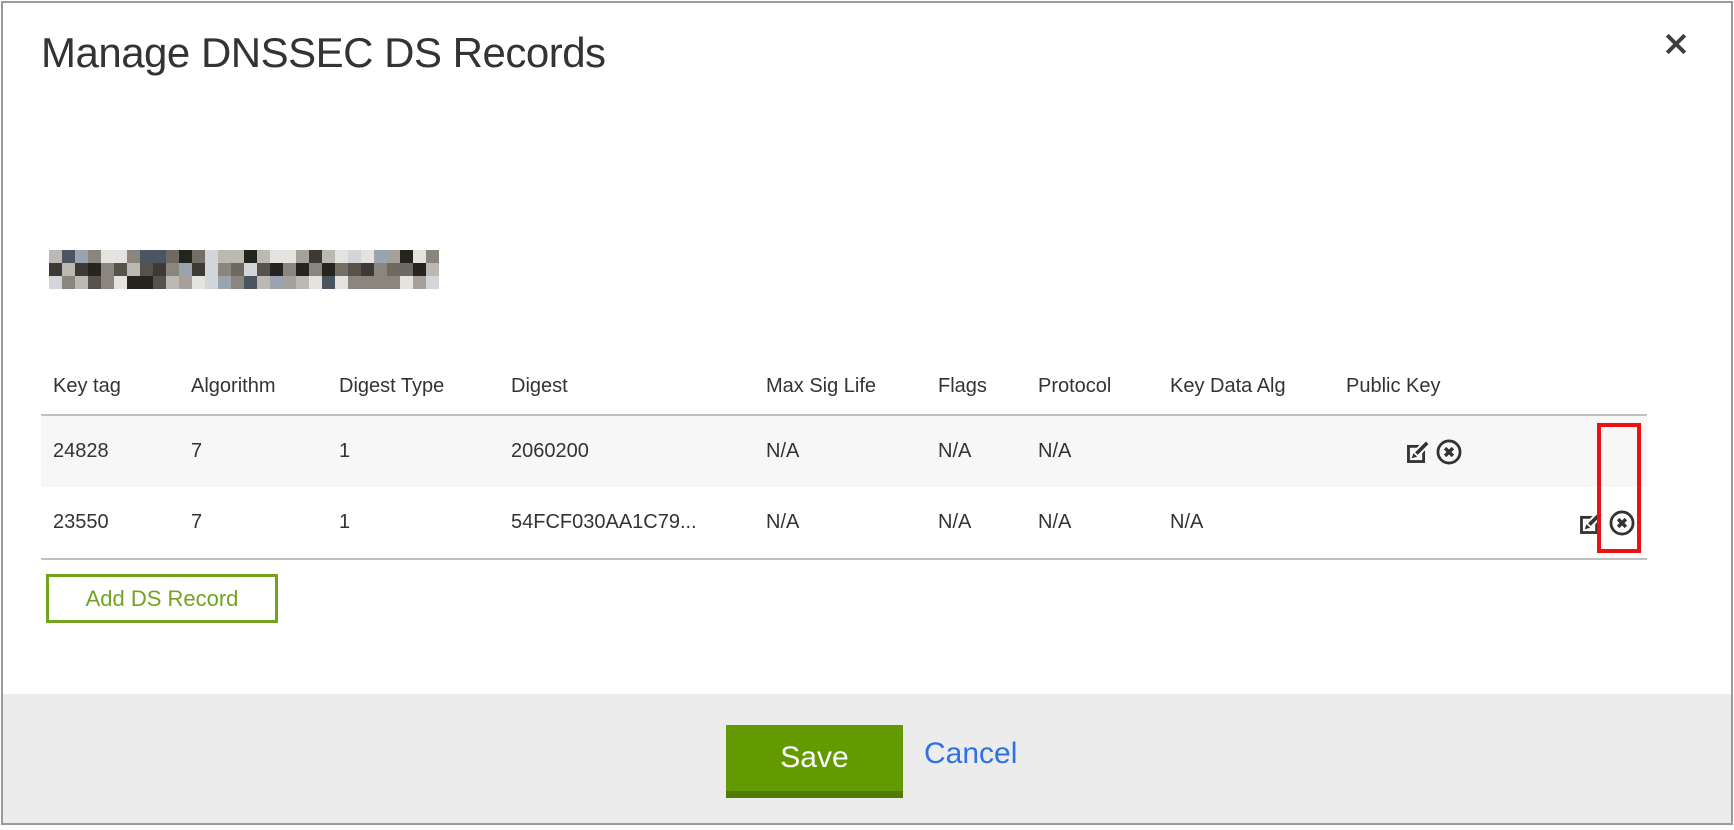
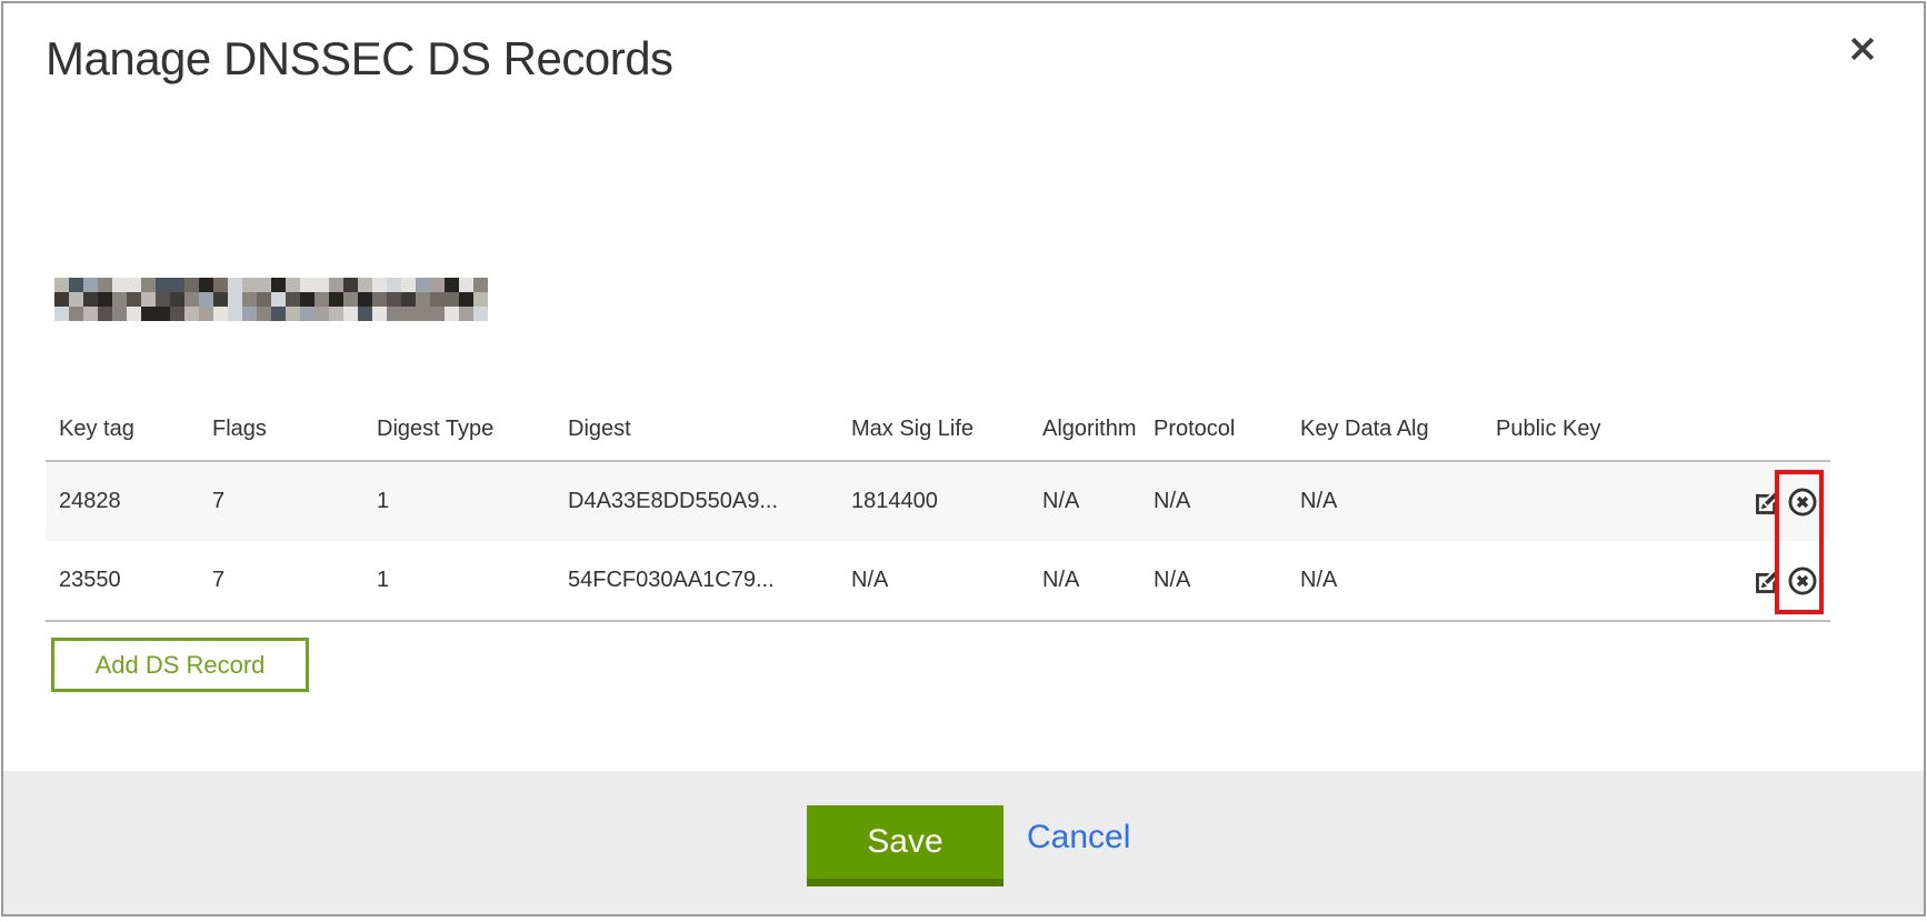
  Manage DNSSEC DS Records
  Key tag
- Algorithm
+ Flags
  Digest Type
  Digest
  Max Sig Life
- Flags
+ Algorithm
  Protocol
  Key Data Alg
  Public Key
  24828
  7
  1
+ D4A33E8DD550A9...
- 2060200
+ 1814400
  N/A
  N/A
  N/A
  23550
  7
  1
  54FCF030AA1C79...
  N/A
  N/A
  N/A
  N/A
  Add DS Record
  Save
  Cancel
